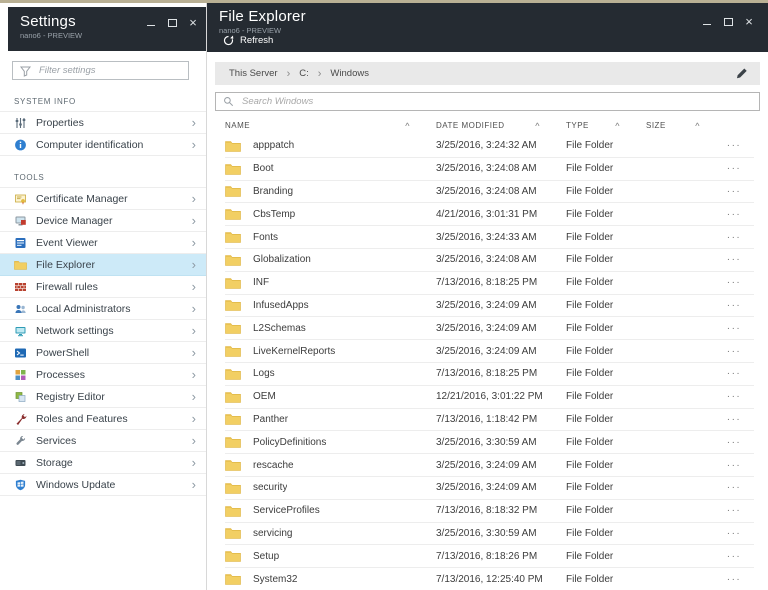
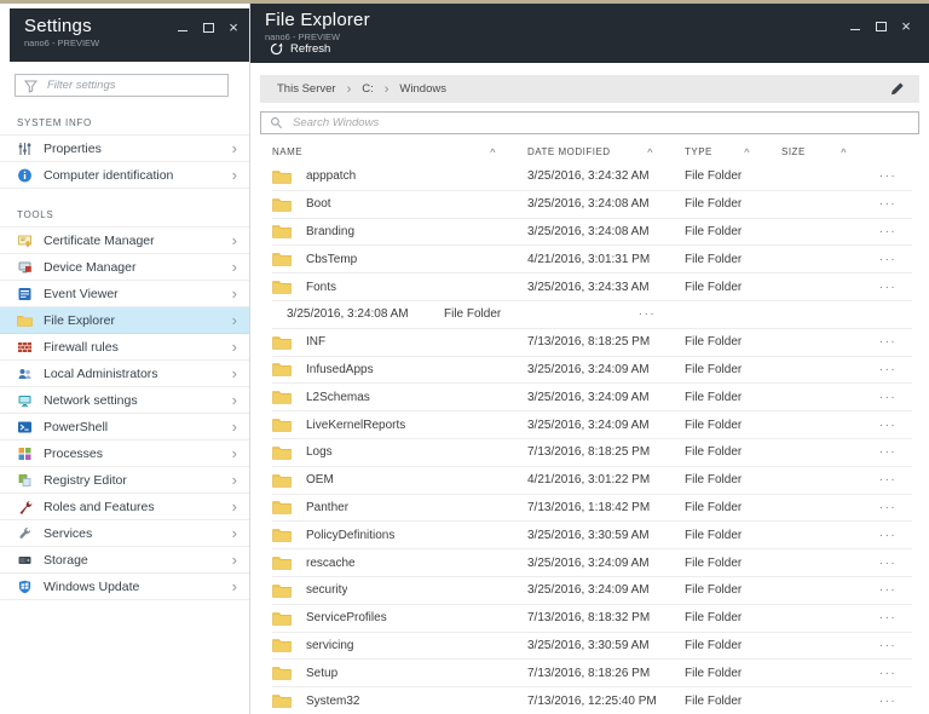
  Settings
  nano6 - PREVIEW
  Filter settings
  SYSTEM INFO
  Properties
  Computer identification
  TOOLS
  Certificate Manager
  Device Manager
  Event Viewer
  File Explorer
  Firewall rules
  Local Administrators
  Network settings
  PowerShell
  Processes
  Registry Editor
  Roles and Features
  Services
  Storage
  Windows Update
  File Explorer
  nano6 - PREVIEW
  Refresh
  This Server
  C:
  Windows
  Search Windows
  NAME
  DATE MODIFIED
  TYPE
  SIZE
  apppatch
  3/25/2016, 3:24:32 AM
  File Folder
  Boot
  3/25/2016, 3:24:08 AM
  File Folder
  Branding
  3/25/2016, 3:24:08 AM
  File Folder
  CbsTemp
  4/21/2016, 3:01:31 PM
  File Folder
  Fonts
  3/25/2016, 3:24:33 AM
  File Folder
- Globalization
  3/25/2016, 3:24:08 AM
  File Folder
  INF
  7/13/2016, 8:18:25 PM
  File Folder
  InfusedApps
  3/25/2016, 3:24:09 AM
  File Folder
  L2Schemas
  3/25/2016, 3:24:09 AM
  File Folder
  LiveKernelReports
  3/25/2016, 3:24:09 AM
  File Folder
  Logs
  7/13/2016, 8:18:25 PM
  File Folder
  OEM
- 12/21/2016, 3:01:22 PM
+ 4/21/2016, 3:01:22 PM
  File Folder
  Panther
  7/13/2016, 1:18:42 PM
  File Folder
  PolicyDefinitions
  3/25/2016, 3:30:59 AM
  File Folder
  rescache
  3/25/2016, 3:24:09 AM
  File Folder
  security
  3/25/2016, 3:24:09 AM
  File Folder
  ServiceProfiles
  7/13/2016, 8:18:32 PM
  File Folder
  servicing
  3/25/2016, 3:30:59 AM
  File Folder
  Setup
  7/13/2016, 8:18:26 PM
  File Folder
  System32
  7/13/2016, 12:25:40 PM
  File Folder
